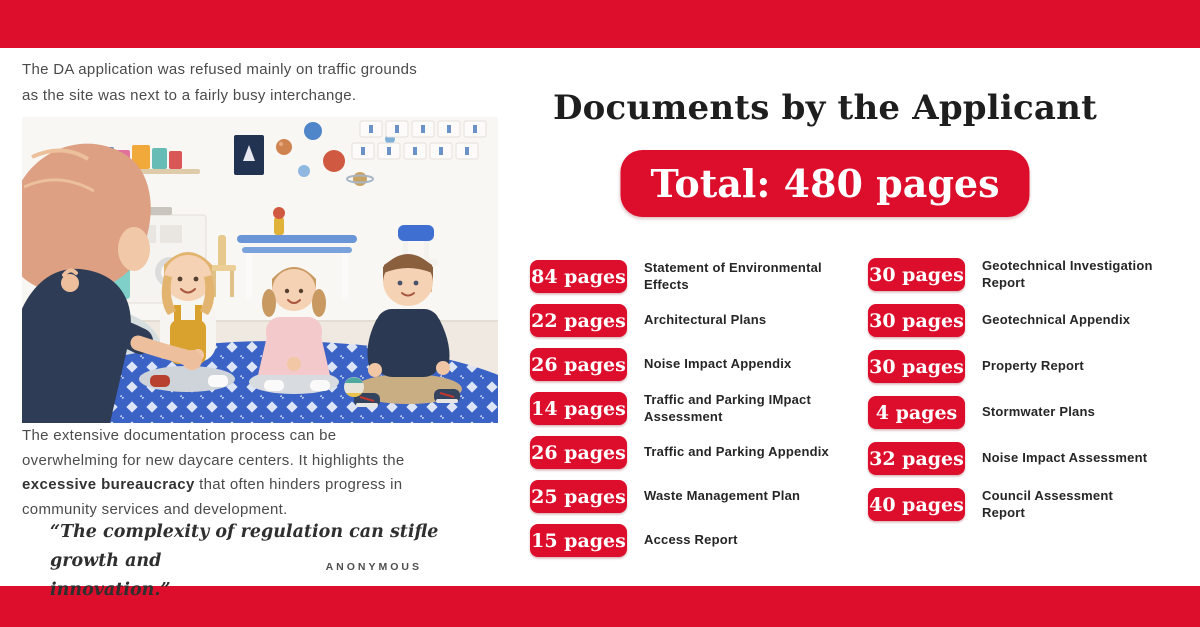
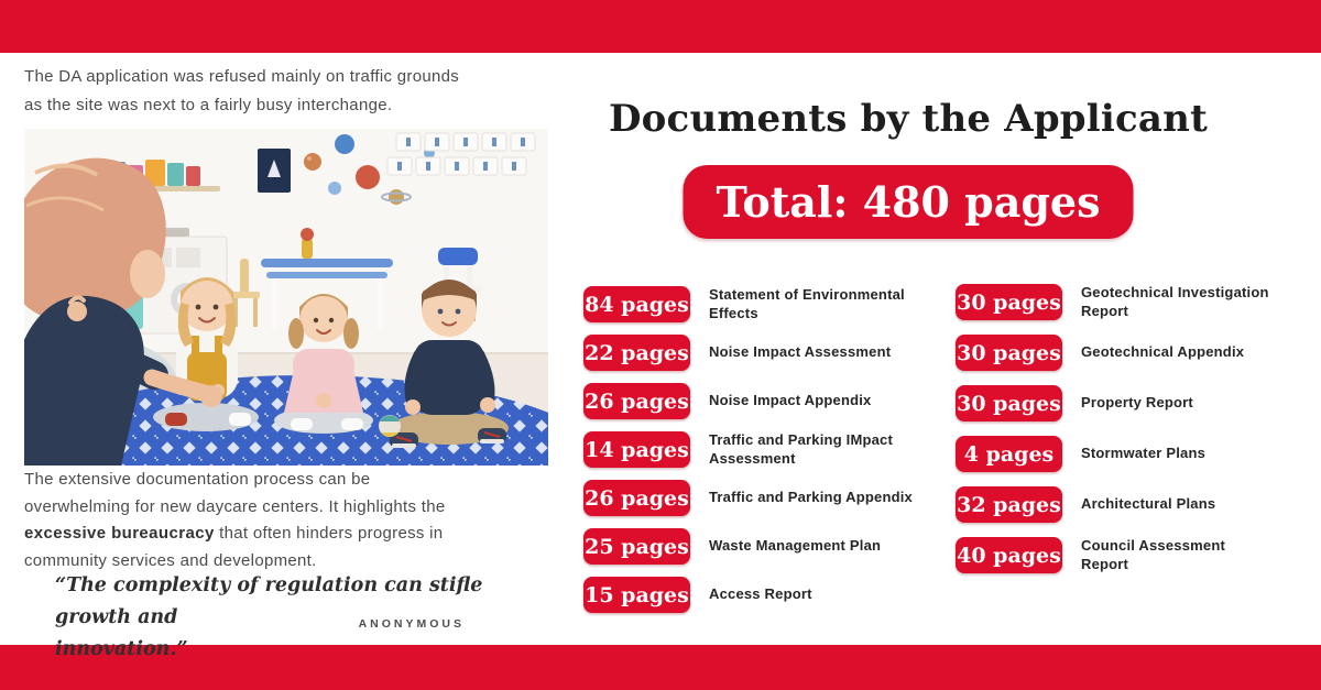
  The DA application was refused mainly on traffic grounds
  as the site was next to a fairly busy interchange.
  The extensive documentation process can be
  overwhelming for new daycare centers. It highlights the
  excessive bureaucracy that often hinders progress in
  community services and development.
  “The complexity of regulation can stifle growth and
  innovation.”
  ANONYMOUS
  Documents by the Applicant
  Total: 480 pages
  84 pages
  Statement of Environmental
  Effects
  22 pages
- Architectural Plans
+ Noise Impact Assessment
  26 pages
  Noise Impact Appendix
  14 pages
  Traffic and Parking IMpact
  Assessment
  26 pages
  Traffic and Parking Appendix
  25 pages
  Waste Management Plan
  15 pages
  Access Report
  30 pages
  Geotechnical Investigation
  Report
  30 pages
  Geotechnical Appendix
  30 pages
  Property Report
  4 pages
  Stormwater Plans
  32 pages
- Noise Impact Assessment
+ Architectural Plans
  40 pages
  Council Assessment
  Report
